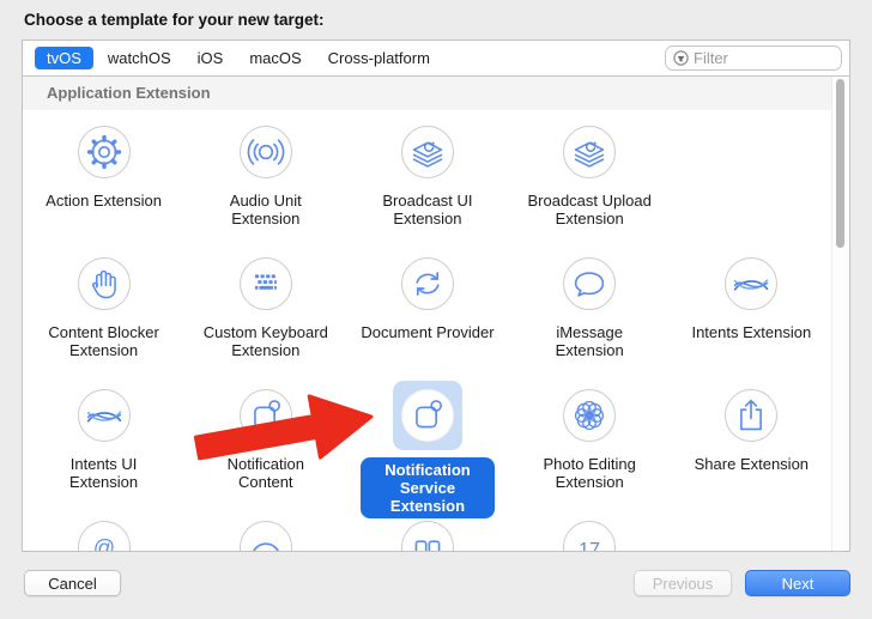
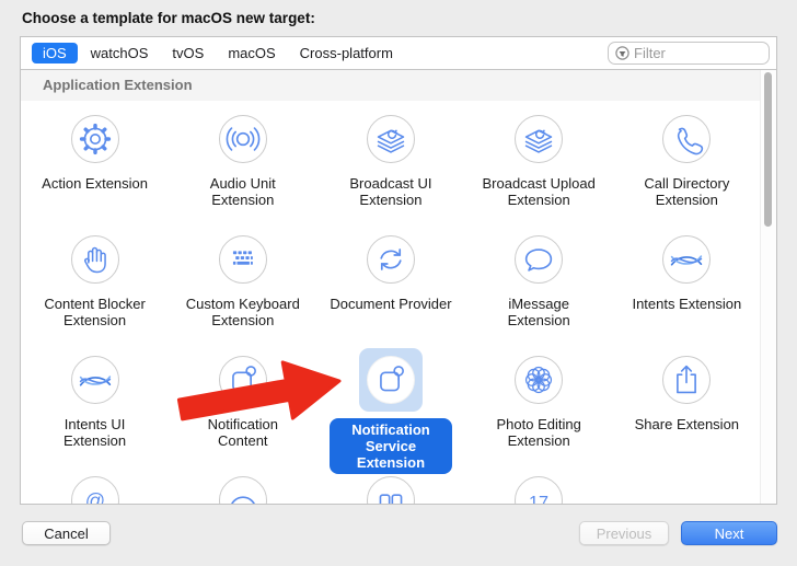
- Choose a template for your new target:
+ Choose a template for macOS new target:
- tvOS
+ iOS
  watchOS
- iOS
+ tvOS
  macOS
  Cross-platform
  Filter
  Application Extension
  Action Extension
  Audio Unit Extension
  Broadcast UI Extension
  Broadcast Upload Extension
+ Call Directory Extension
  Content Blocker Extension
  Custom Keyboard Extension
  Document Provider
  iMessage Extension
  Intents Extension
  Intents UI Extension
  Notification Content
  Notification Service Extension
  Photo Editing Extension
  Share Extension
  @
  17
  Cancel
  Previous
  Next
